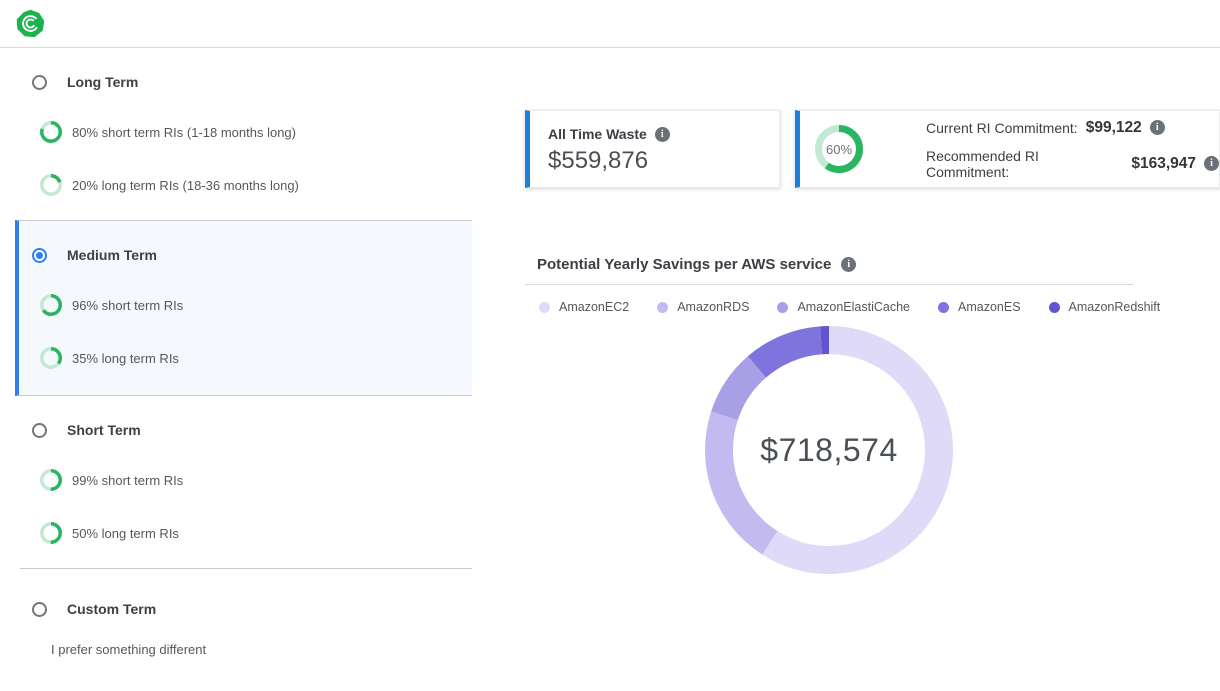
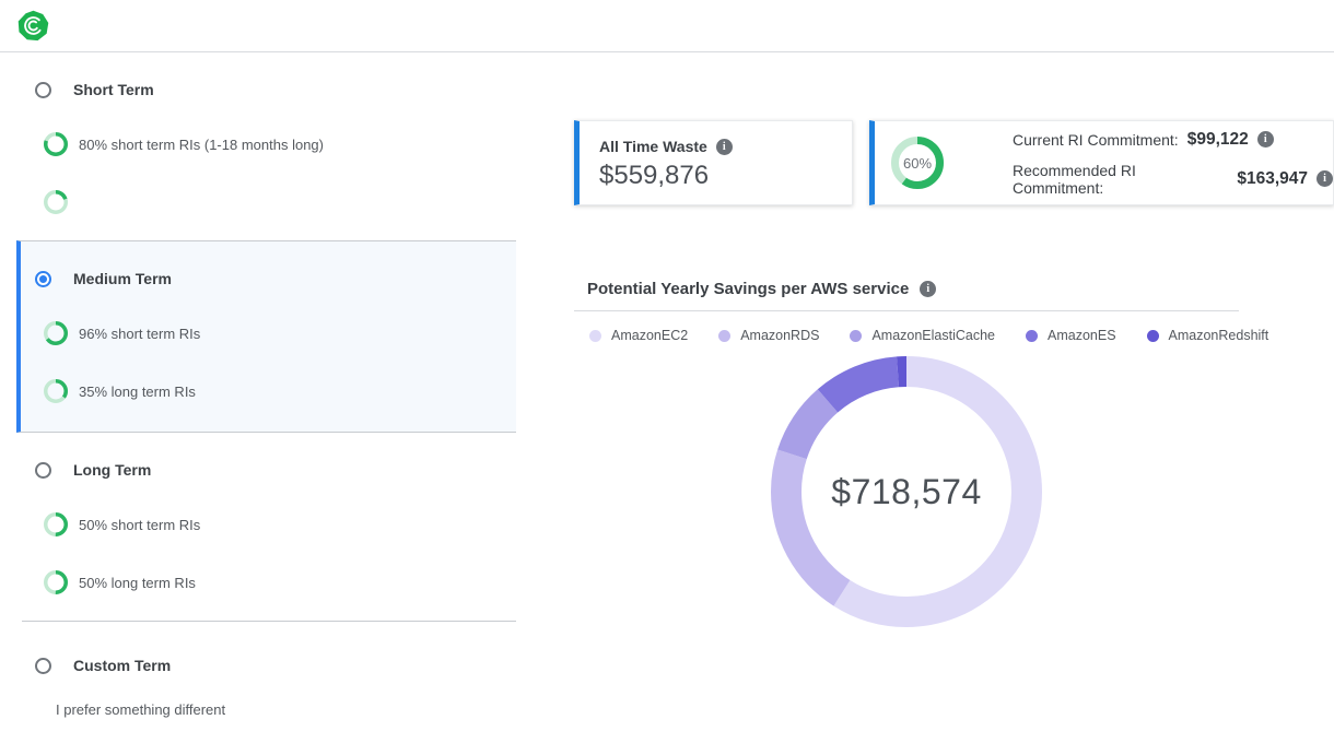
- Long Term
+ Short Term
  80% short term RIs (1-18 months long)
- 20% long term RIs (18-36 months long)
  Medium Term
  96% short term RIs
  35% long term RIs
- Short Term
+ Long Term
- 99% short term RIs
+ 50% short term RIs
  50% long term RIs
  Custom Term
  I prefer something different
  All Time Waste
  i
  $559,876
  60%
  Current RI Commitment:
  $99,122
  i
  Recommended RI Commitment:
  $163,947
  i
  Potential Yearly Savings per AWS service
  i
  AmazonEC2
  AmazonRDS
  AmazonElastiCache
  AmazonES
  AmazonRedshift
  $718,574
